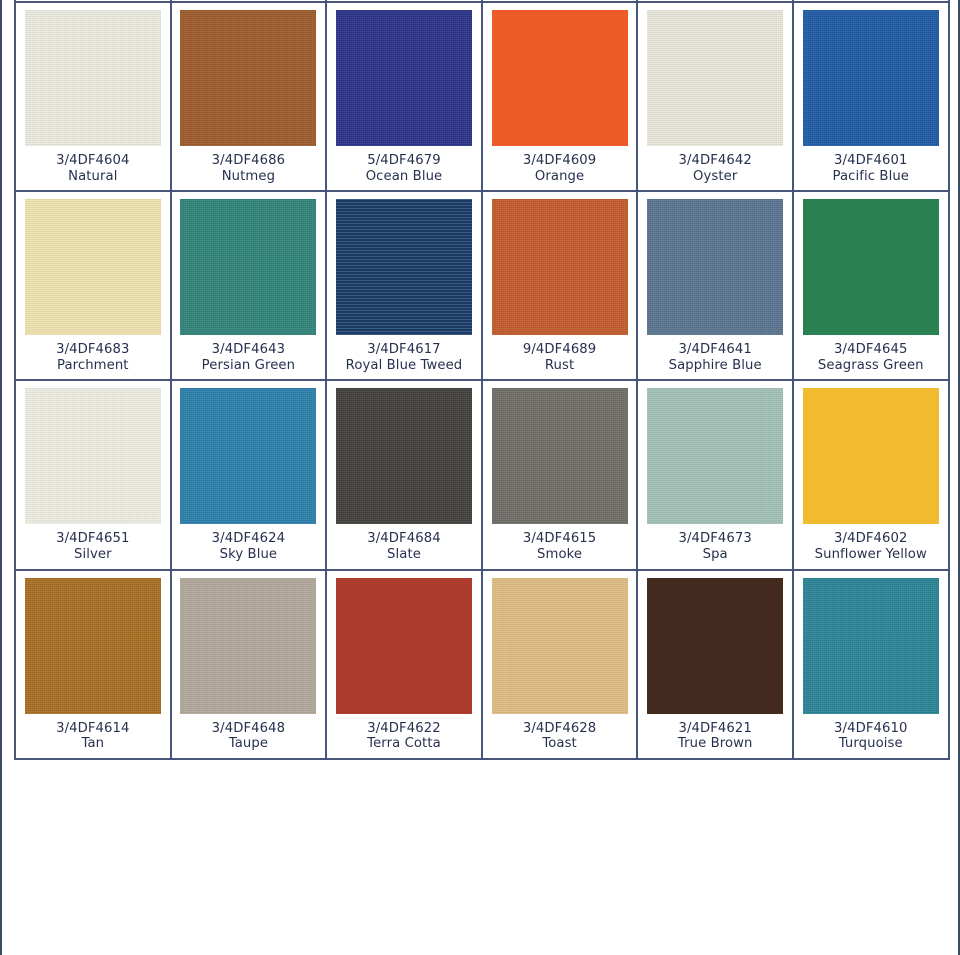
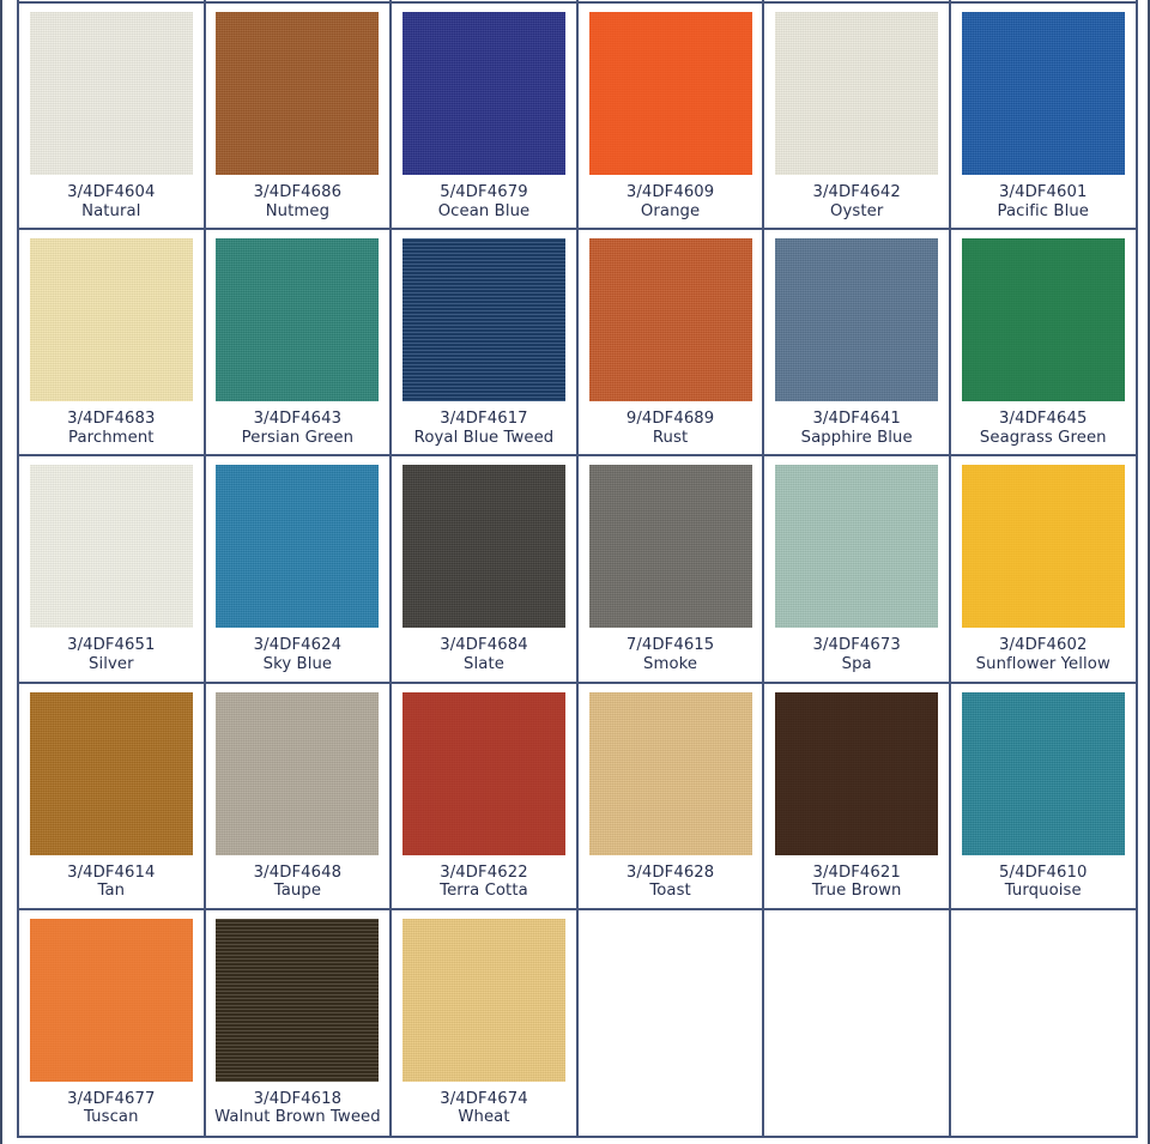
  3/4DF4604Natural	3/4DF4686Nutmeg	5/4DF4679Ocean Blue	3/4DF4609Orange	3/4DF4642Oyster	3/4DF4601Pacific Blue
  3/4DF4683Parchment	3/4DF4643Persian Green	3/4DF4617Royal Blue Tweed	9/4DF4689Rust	3/4DF4641Sapphire Blue	3/4DF4645Seagrass Green
- 3/4DF4651Silver	3/4DF4624Sky Blue	3/4DF4684Slate	3/4DF4615Smoke	3/4DF4673Spa	3/4DF4602Sunflower Yellow
+ 3/4DF4651Silver	3/4DF4624Sky Blue	3/4DF4684Slate	7/4DF4615Smoke	3/4DF4673Spa	3/4DF4602Sunflower Yellow
- 3/4DF4614Tan	3/4DF4648Taupe	3/4DF4622Terra Cotta	3/4DF4628Toast	3/4DF4621True Brown	3/4DF4610Turquoise
+ 3/4DF4614Tan	3/4DF4648Taupe	3/4DF4622Terra Cotta	3/4DF4628Toast	3/4DF4621True Brown	5/4DF4610Turquoise
+ 3/4DF4677Tuscan	3/4DF4618Walnut Brown Tweed	3/4DF4674Wheat
